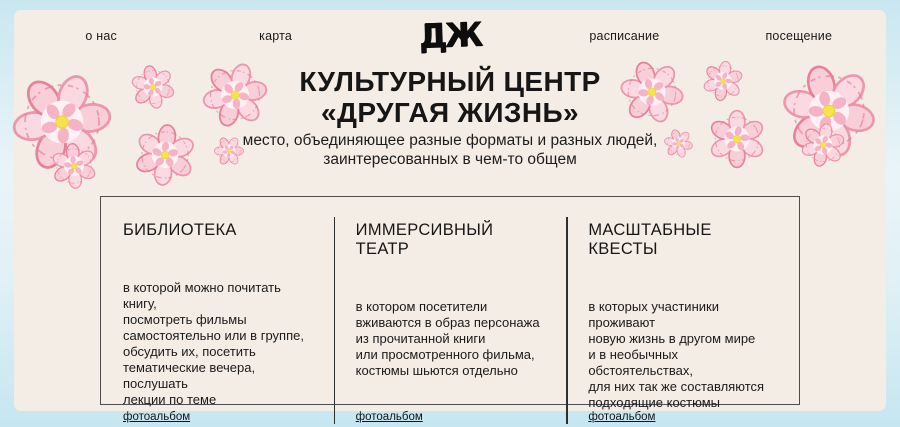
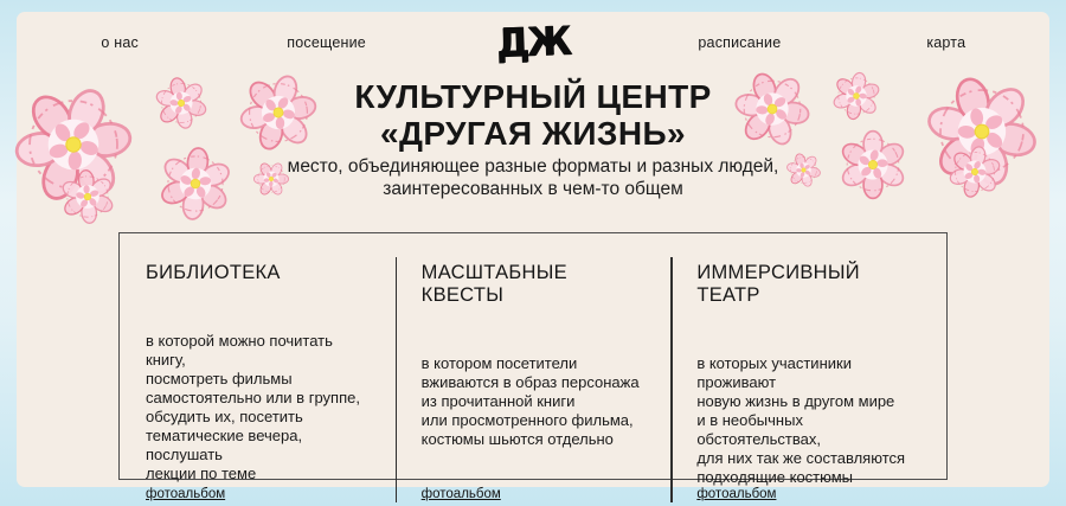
  о нас
- карта
+ посещение
  расписание
- посещение
+ карта
  КУЛЬТУРНЫЙ ЦЕНТР
  «ДРУГАЯ ЖИЗНЬ»
  место, объединяющее разные форматы и разных людей,
  заинтересованных в чем-то общем
  БИБЛИОТЕКА
  в которой можно почитать книгу,
  посмотреть фильмы
  самостоятельно или в группе,
  обсудить их, посетить
  тематические вечера, послушать
  лекции по теме
  фотоальбом
- ИММЕРСИВНЫЙ ТЕАТР
+ МАСШТАБНЫЕ КВЕСТЫ
  в котором посетители
  вживаются в образ персонажа
  из прочитанной книги
  или просмотренного фильма,
  костюмы шьются отдельно
  фотоальбом
- МАСШТАБНЫЕ КВЕСТЫ
+ ИММЕРСИВНЫЙ ТЕАТР
  в которых участиники проживают
  новую жизнь в другом мире
  и в необычных обстоятельствах,
  для них так же составляются
  подходящие костюмы
  фотоальбом
